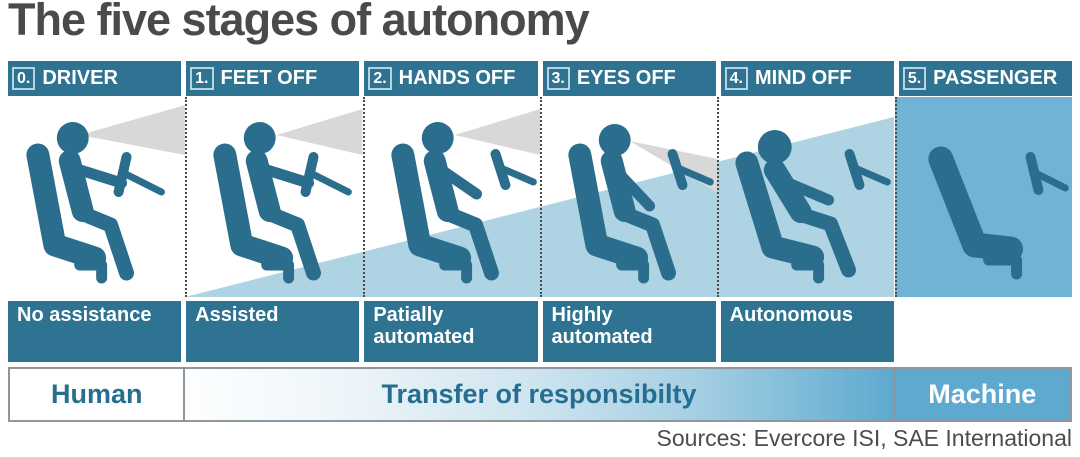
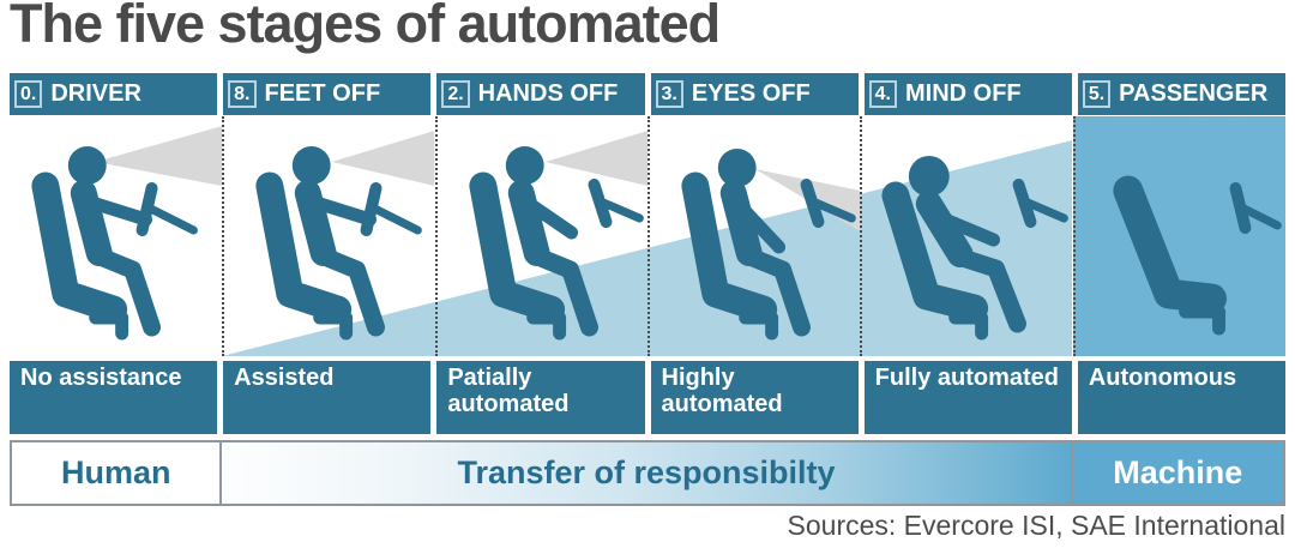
- The five stages of autonomy
+ The five stages of automated
  0.
  DRIVER
- 1.
+ 8.
  FEET OFF
  2.
  HANDS OFF
  3.
  EYES OFF
  4.
  MIND OFF
  5.
  PASSENGER
  No assistance
  Assisted
  Patially automated
  Highly automated
+ Fully automated
  Autonomous
  Human
  Transfer of responsibilty
  Machine
  Sources: Evercore ISI, SAE International
